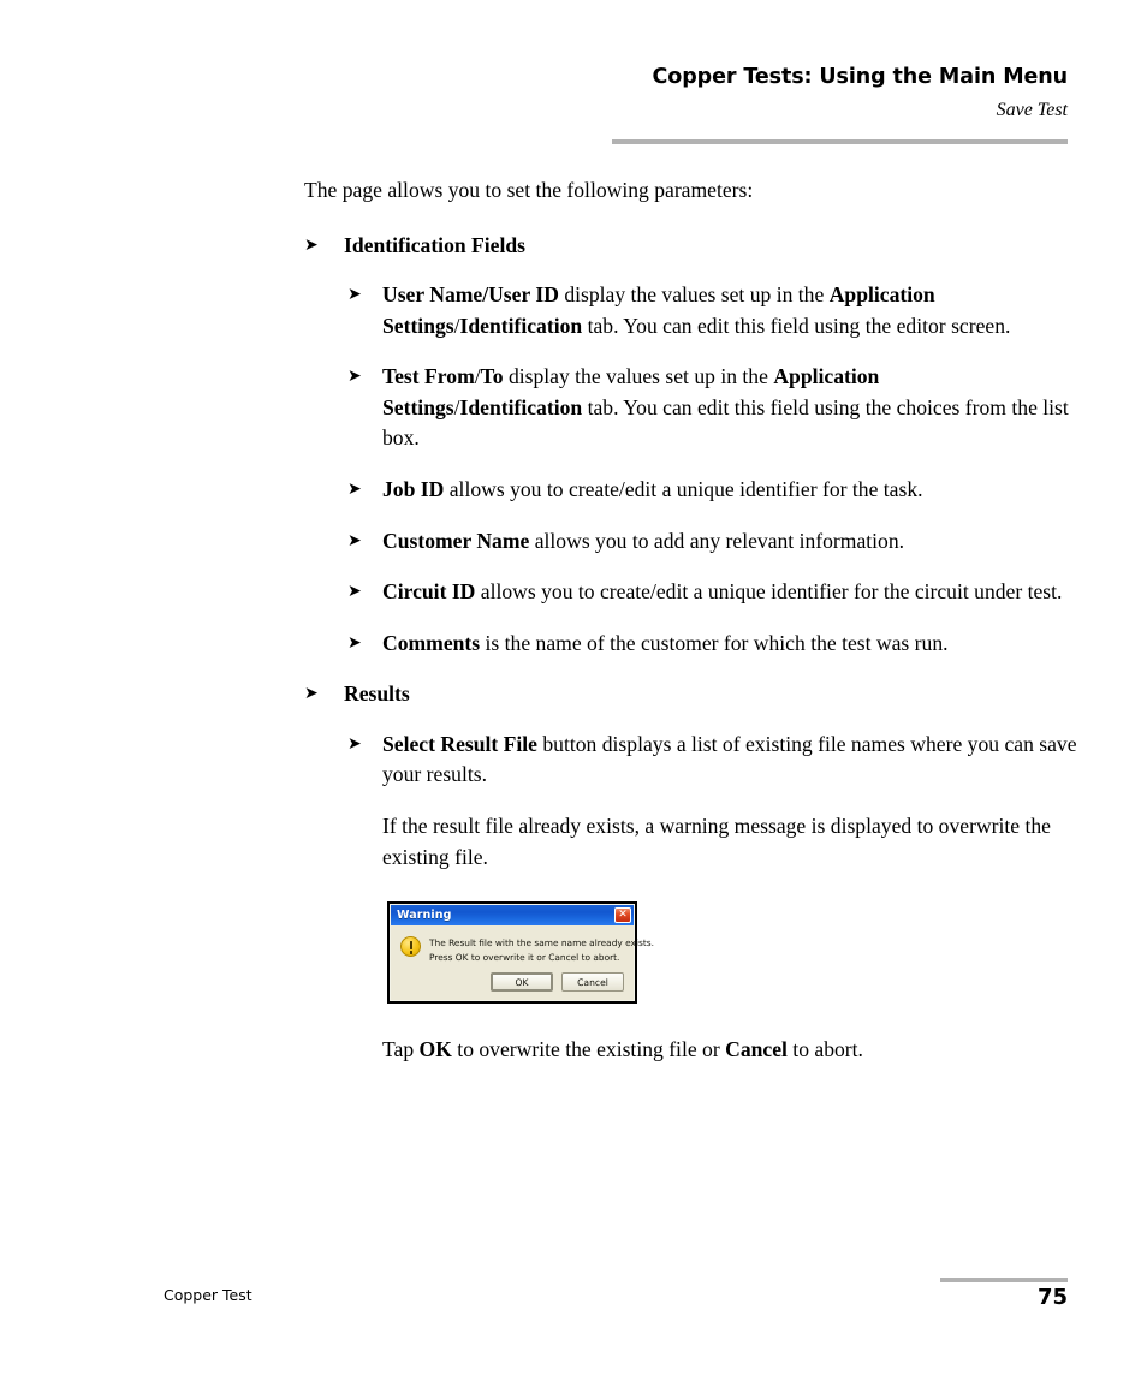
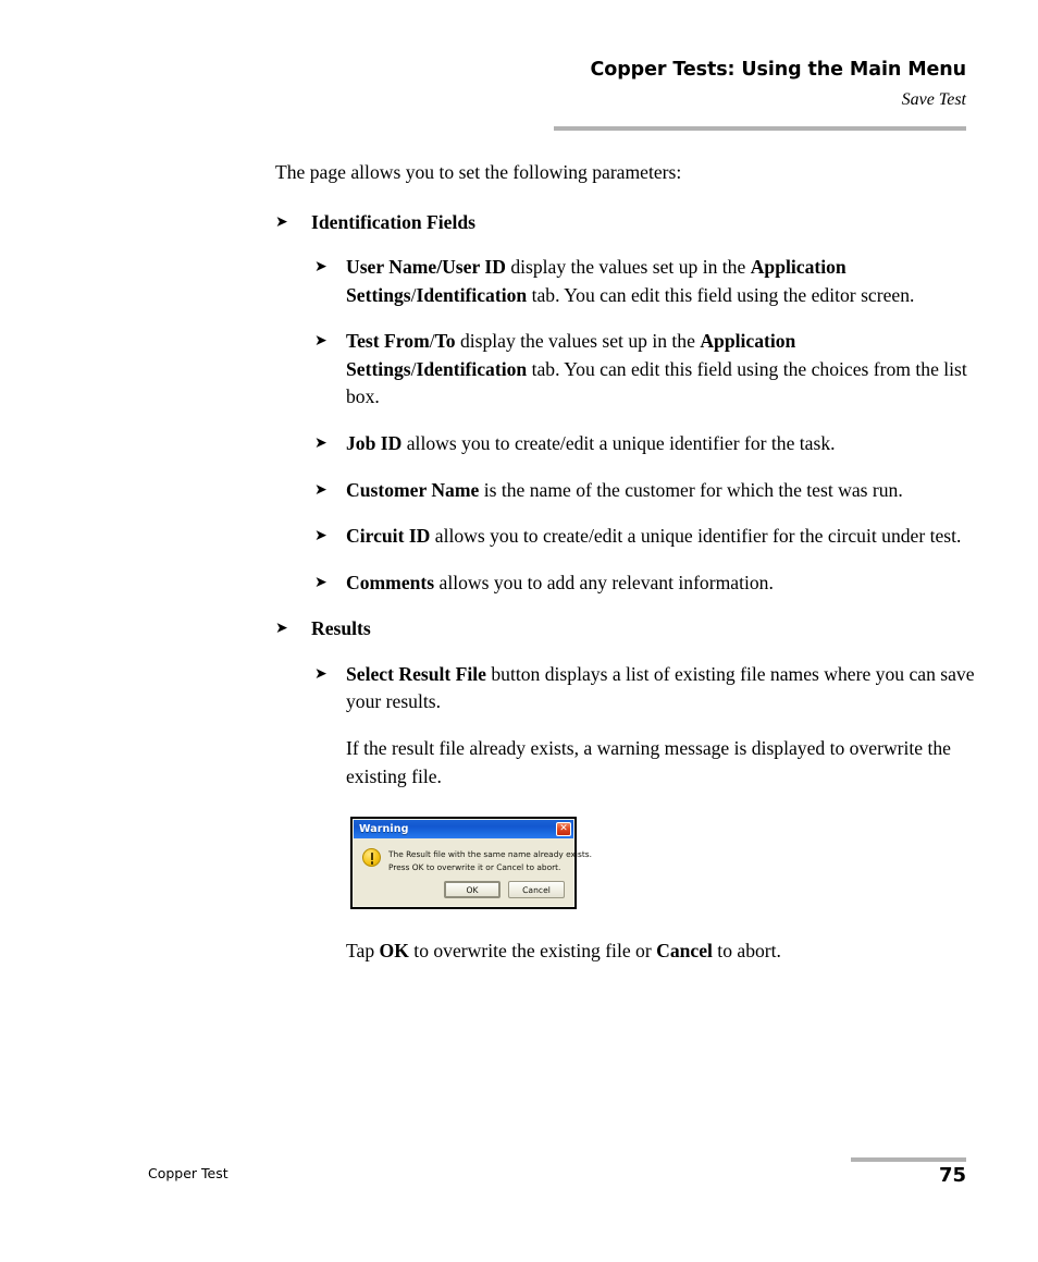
  Copper Tests: Using the Main Menu
  Save Test
  The page allows you to set the following parameters:
  ➤
  Identification Fields
  ➤
  User Name/User ID display the values set up in the Application Settings/Identification tab. You can edit this field using the editor screen.
  ➤
  Test From/To display the values set up in the Application Settings/Identification tab. You can edit this field using the choices from the list box.
  ➤
  Job ID allows you to create/edit a unique identifier for the task.
  ➤
- Customer Name allows you to add any relevant information.
+ Customer Name is the name of the customer for which the test was run.
  ➤
  Circuit ID allows you to create/edit a unique identifier for the circuit under test.
  ➤
- Comments is the name of the customer for which the test was run.
+ Comments allows you to add any relevant information.
  ➤
  Results
  ➤
  Select Result File button displays a list of existing file names where you can save your results.
  If the result file already exists, a warning message is displayed to overwrite the existing file.
  Warning
  ✕
  The Result file with the same name already exists.
  Press OK to overwrite it or Cancel to abort.
  OK
  Cancel
  Tap OK to overwrite the existing file or Cancel to abort.
  Copper Test
  75
